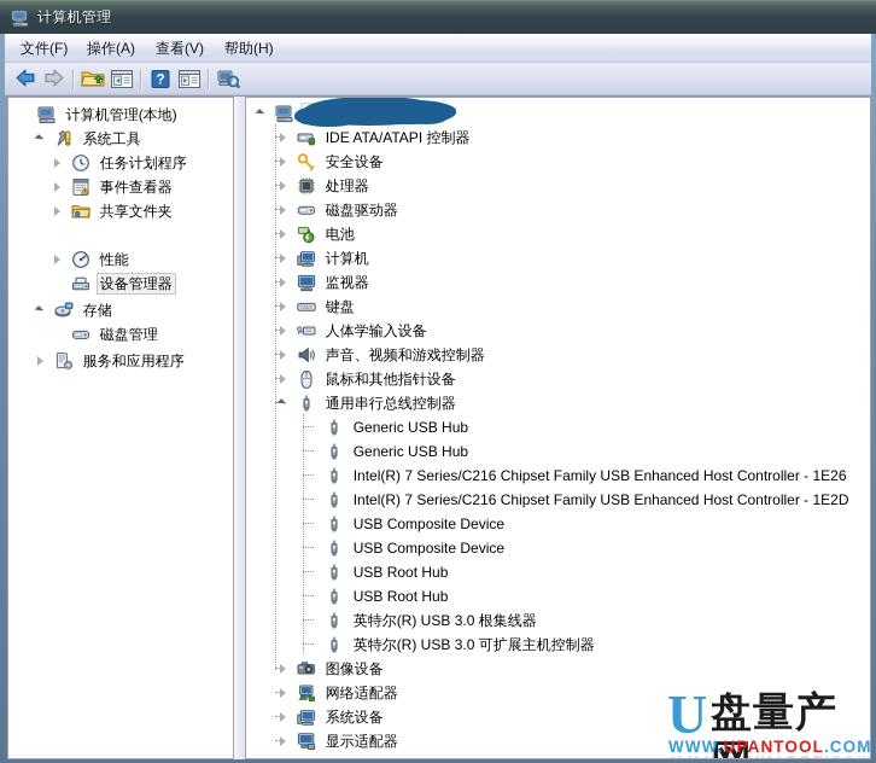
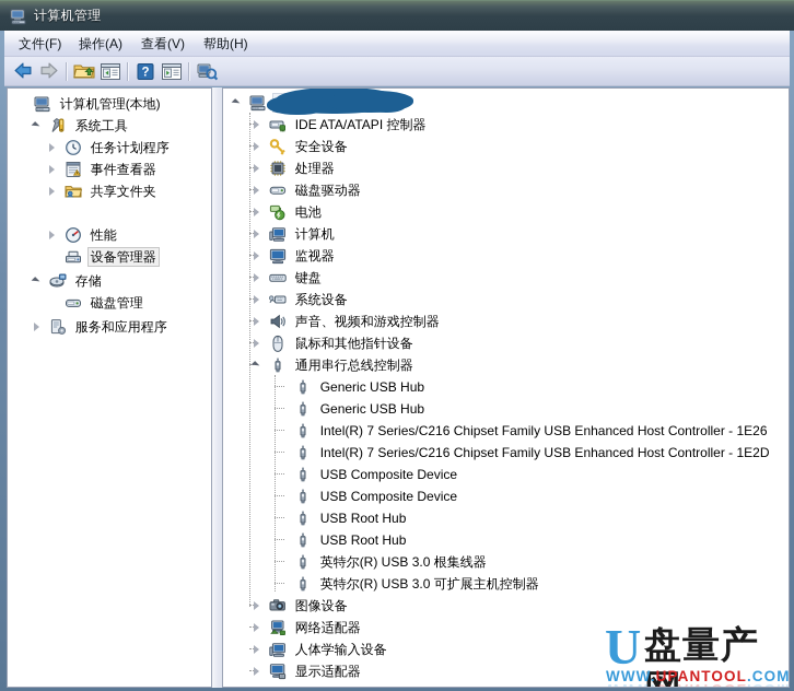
  计算机管理
  文件(F)
  操作(A)
  查看(V)
  帮助(H)
  ?
  计算机管理(本地)
  系统工具
  任务计划程序
  事件查看器
  共享文件夹
  性能
  设备管理器
  存储
  磁盘管理
  服务和应用程序
  IDE ATA/ATAPI 控制器
  安全设备
  处理器
  磁盘驱动器
  电池
  计算机
  监视器
  键盘
- 人体学输入设备
+ 系统设备
  声音、视频和游戏控制器
  鼠标和其他指针设备
  通用串行总线控制器
  Generic USB Hub
  Generic USB Hub
  Intel(R) 7 Series/C216 Chipset Family USB Enhanced Host Controller - 1E26
  Intel(R) 7 Series/C216 Chipset Family USB Enhanced Host Controller - 1E2D
  USB Composite Device
  USB Composite Device
  USB Root Hub
  USB Root Hub
  英特尔(R) USB 3.0 根集线器
  英特尔(R) USB 3.0 可扩展主机控制器
  图像设备
  网络适配器
- 系统设备
+ 人体学输入设备
  显示适配器
  U
  盘量产
  WWW.UPANTOOL.COM
